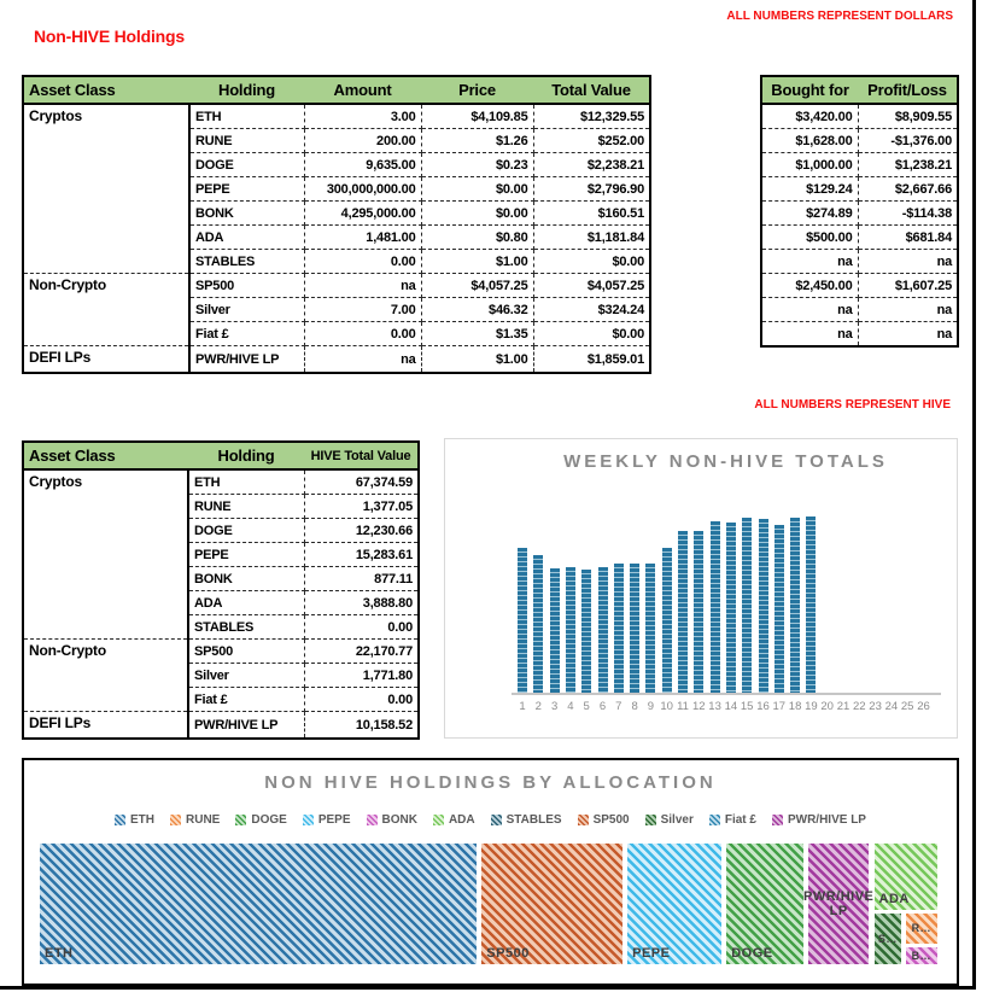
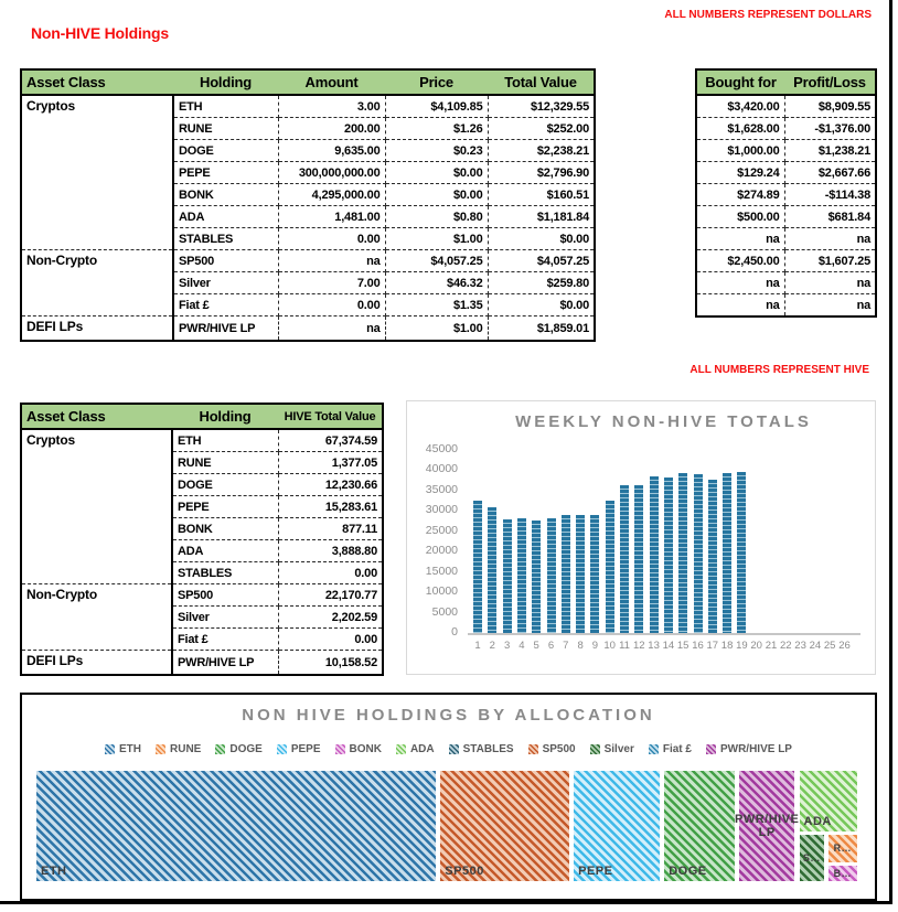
  Non-HIVE Holdings
  ALL NUMBERS REPRESENT DOLLARS
  ALL NUMBERS REPRESENT HIVE
  Asset Class	Holding	Amount	Price	Total Value
  Cryptos	ETH	3.00	$4,109.85	$12,329.55
  RUNE	200.00	$1.26	$252.00
  DOGE	9,635.00	$0.23	$2,238.21
  PEPE	300,000,000.00	$0.00	$2,796.90
  BONK	4,295,000.00	$0.00	$160.51
  ADA	1,481.00	$0.80	$1,181.84
  STABLES	0.00	$1.00	$0.00
  Non-Crypto	SP500	na	$4,057.25	$4,057.25
- Silver	7.00	$46.32	$324.24
+ Silver	7.00	$46.32	$259.80
  Fiat £	0.00	$1.35	$0.00
  DEFI LPs	PWR/HIVE LP	na	$1.00	$1,859.01
  Bought for	Profit/Loss
  $3,420.00	$8,909.55
  $1,628.00	-$1,376.00
  $1,000.00	$1,238.21
  $129.24	$2,667.66
  $274.89	-$114.38
  $500.00	$681.84
  na	na
  $2,450.00	$1,607.25
  na	na
  na	na
  Asset Class	Holding	HIVE Total Value
  Cryptos	ETH	67,374.59
  RUNE	1,377.05
  DOGE	12,230.66
  PEPE	15,283.61
  BONK	877.11
  ADA	3,888.80
  STABLES	0.00
  Non-Crypto	SP500	22,170.77
- Silver	1,771.80
+ Silver	2,202.59
  Fiat £	0.00
  DEFI LPs	PWR/HIVE LP	10,158.52
  WEEKLY NON-HIVE TOTALS
+ 45000
+ 40000
+ 35000
+ 30000
+ 25000
+ 20000
+ 15000
+ 10000
+ 5000
+ 0
  1
  2
  3
  4
  5
  6
  7
  8
  9
  10
  11
  12
  13
  14
  15
  16
  17
  18
  19
  20
  21
  22
  23
  24
  25
  26
  NON HIVE HOLDINGS BY ALLOCATION
  ETH
  RUNE
  DOGE
  PEPE
  BONK
  ADA
  STABLES
  SP500
  Silver
  Fiat £
  PWR/HIVE LP
  ETH
  SP500
  PEPE
  DOGE
  PWR/HIVE LP
  ADA
  S…
  R…
  B…
